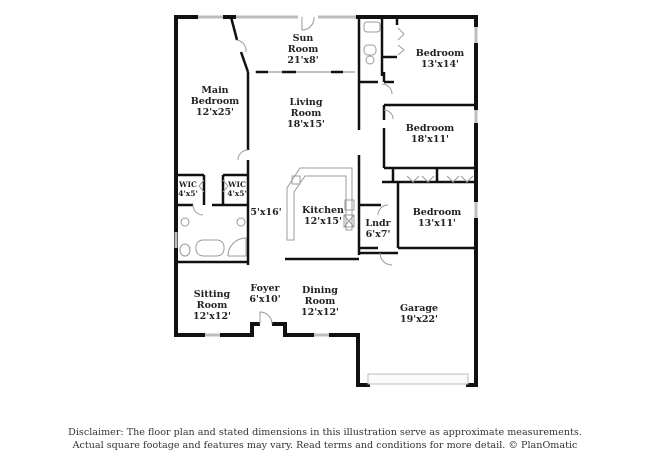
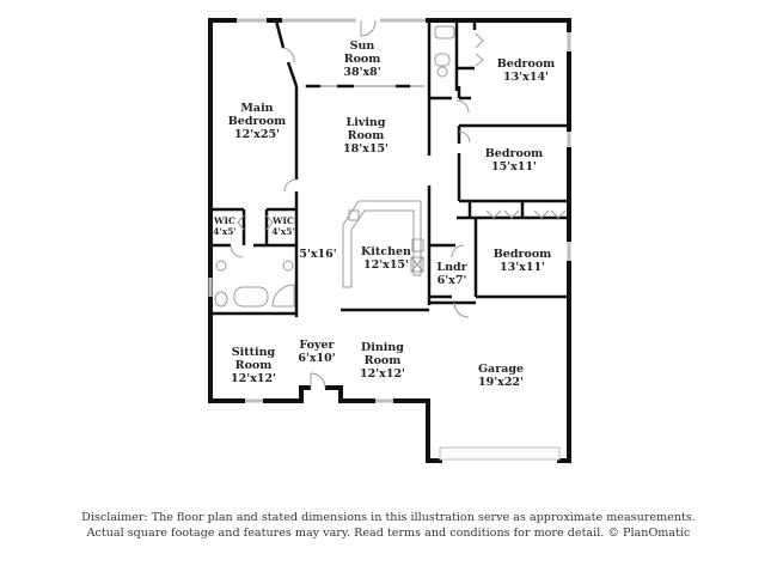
  Sun
  Room
- 21'x8'
+ 38'x8'
  Main
  Bedroom
  12'x25'
  Living
  Room
  18'x15'
  Bedroom
  13'x14'
  Bedroom
- 18'x11'
+ 15'x11'
  WIC
  4'x5'
  WIC
  4'x5'
  5'x16'
  Kitchen
  12'x15'
  Bedroom
  13'x11'
  Lndr
  6'x7'
  Sitting
  Room
  12'x12'
  Foyer
  6'x10'
  Dining
  Room
  12'x12'
  Garage
  19'x22'
  Disclaimer: The floor plan and stated dimensions in this illustration serve as approximate measurements.
  Actual square footage and features may vary. Read terms and conditions for more detail. © PlanOmatic
